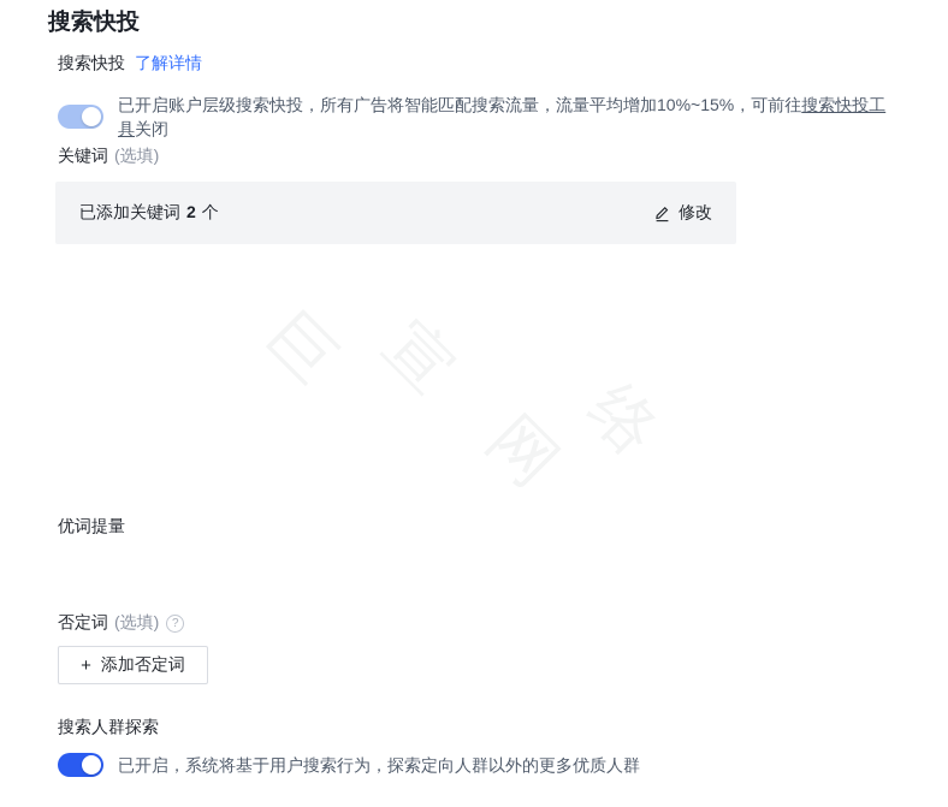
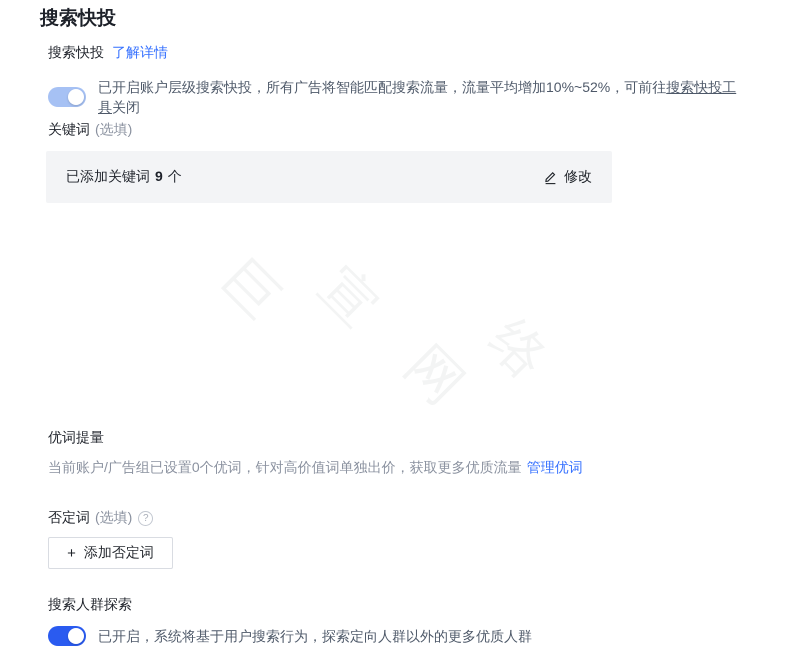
  搜索快投
  搜索快投
  了解详情
- 已开启账户层级搜索快投，所有广告将智能匹配搜索流量，流量平均增加10%~15%，可前往搜索快投工具关闭
+ 已开启账户层级搜索快投，所有广告将智能匹配搜索流量，流量平均增加10%~52%，可前往搜索快投工具关闭
  关键词
  (选填)
- 已添加关键词 2 个
+ 已添加关键词 9 个
  修改
  优词提量
+ 当前账户/广告组已设置0个优词，针对高价值词单独出价，获取更多优质流量 管理优词
  否定词
  (选填)
  ?
  +
  添加否定词
  搜索人群探索
  已开启，系统将基于用户搜索行为，探索定向人群以外的更多优质人群
